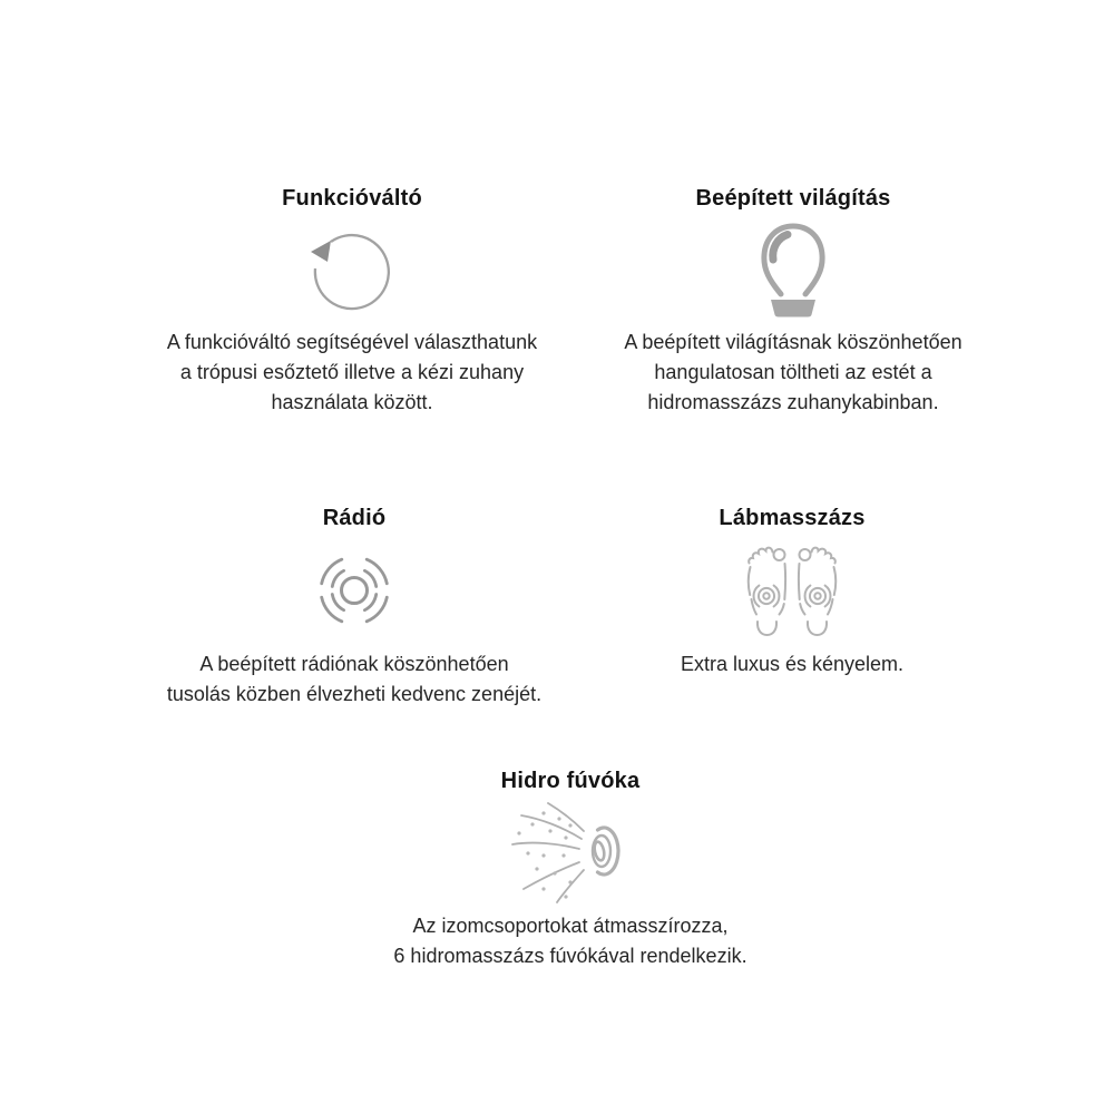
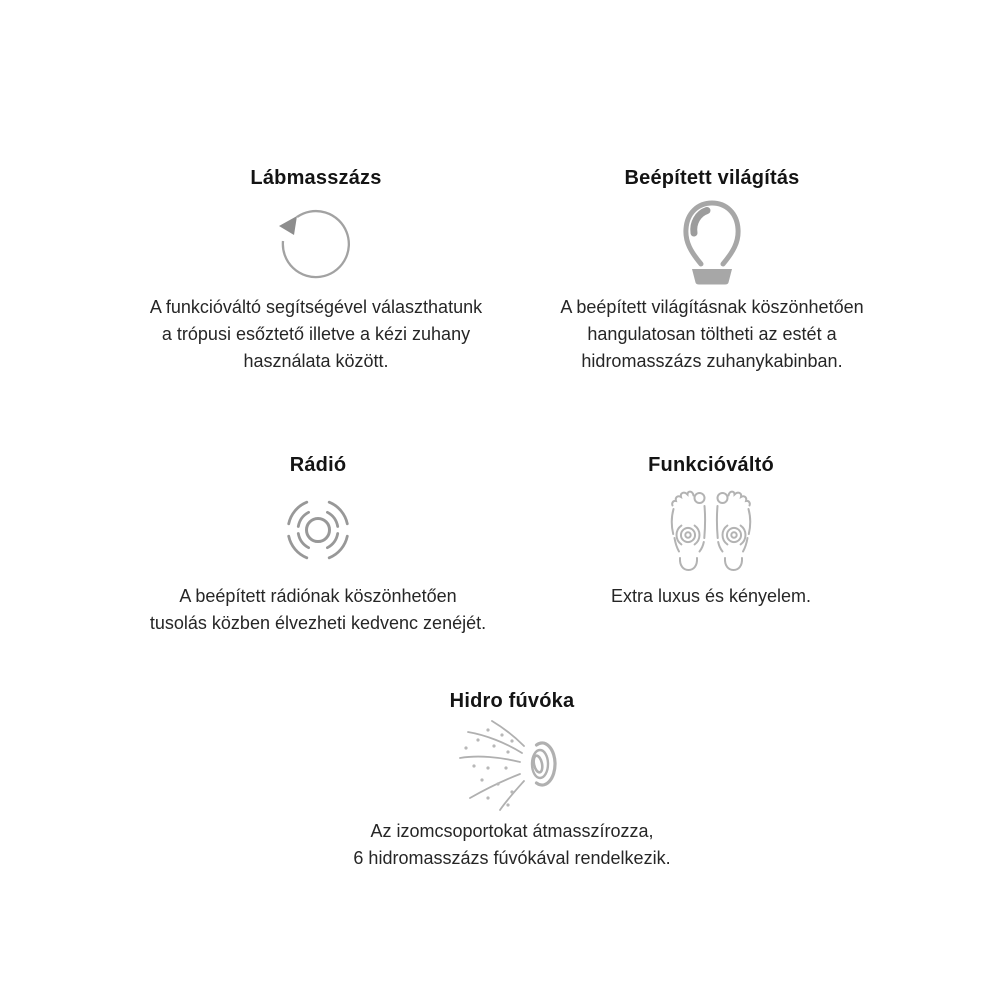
- Funkcióváltó
+ Lábmasszázs
  A funkcióváltó segítségével választhatunk
  a trópusi esőztető illetve a kézi zuhany
  használata között.
  Beépített világítás
  A beépített világításnak köszönhetően
  hangulatosan töltheti az estét a
  hidromasszázs zuhanykabinban.
  Rádió
  A beépített rádiónak köszönhetően
  tusolás közben élvezheti kedvenc zenéjét.
- Lábmasszázs
+ Funkcióváltó
  Extra luxus és kényelem.
  Hidro fúvóka
  Az izomcsoportokat átmasszírozza,
  6 hidromasszázs fúvókával rendelkezik.
